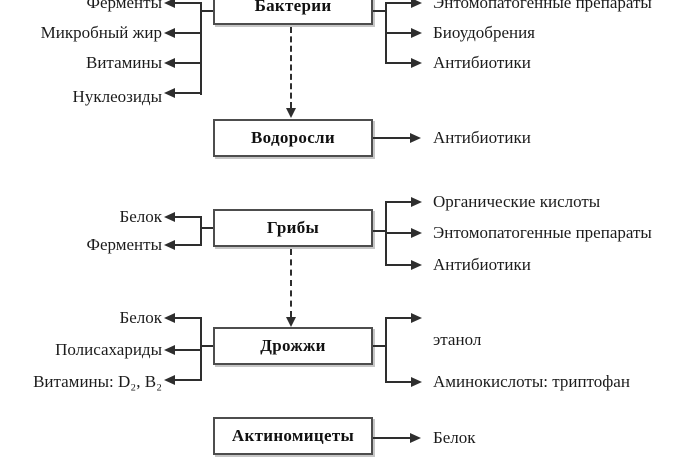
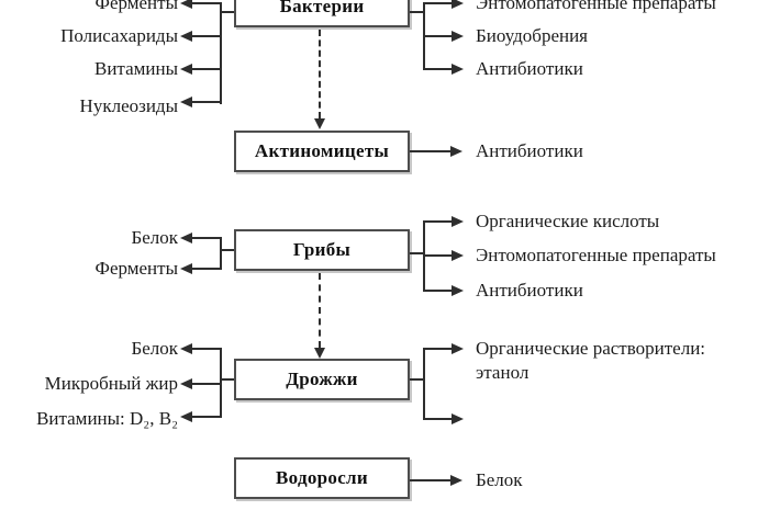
  Бактерии
  Ферменты
- Микробный жир
+ Полисахариды
  Витамины
  Нуклеозиды
  Энтомопатогенные препараты
  Биоудобрения
  Антибиотики
- Водоросли
+ Актиномицеты
  Антибиотики
  Грибы
  Белок
  Ферменты
  Органические кислоты
  Энтомопатогенные препараты
  Антибиотики
  Дрожжи
  Белок
- Полисахариды
+ Микробный жир
  Витамины: D₂, B₂
+ Органические растворители:
  этанол
- Аминокислоты: триптофан
- Актиномицеты
+ Водоросли
  Белок
